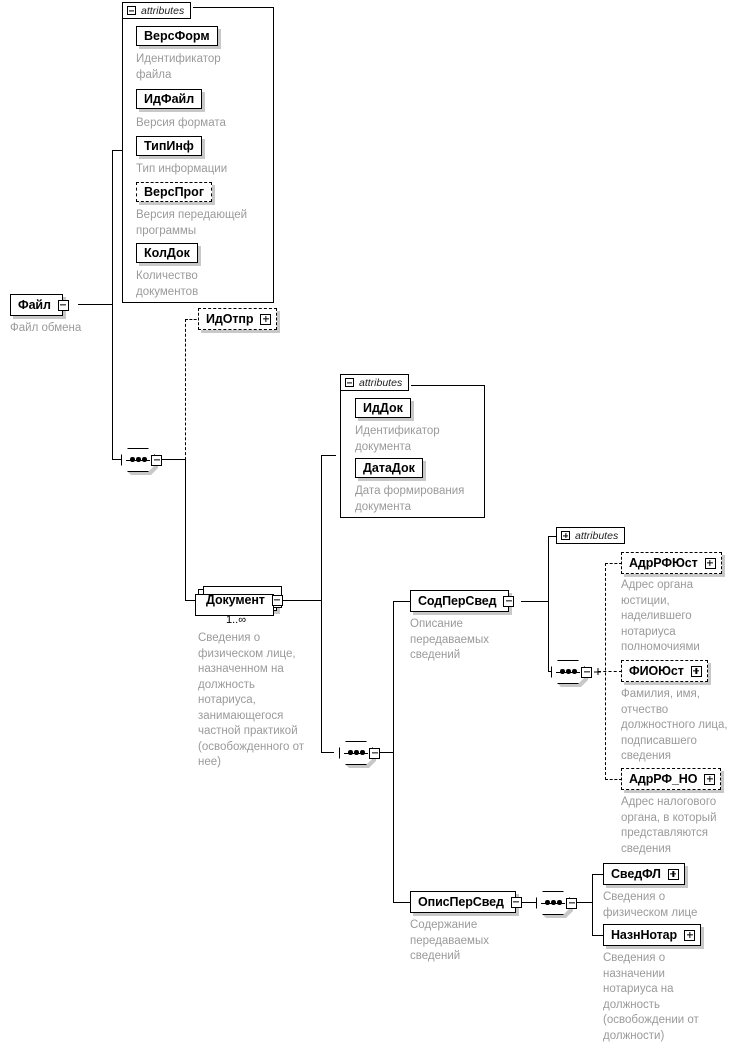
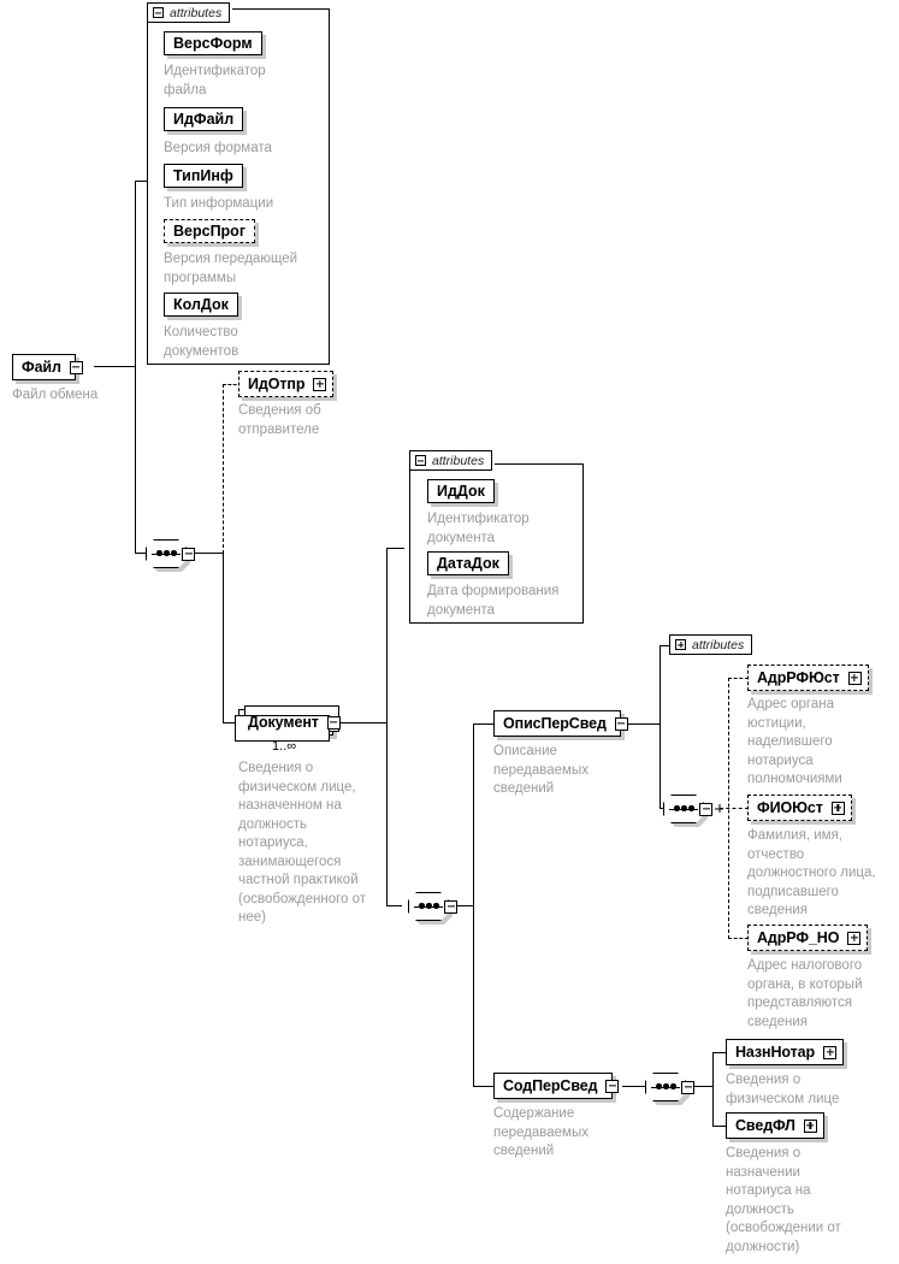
  attributes
  ВерсФорм
  Идентификатор
  файла
  ИдФайл
  Версия формата
  ТипИнф
  Тип информации
  ВерсПрог
  Версия передающей
  программы
  КолДок
  Количество
  документов
  Файл
  Файл обмена
  ИдОтпр
+ Сведения об
+ отправителе
  Документ
  1..∞
  Сведения о
  физическом лице,
  назначенном на
  должность
  нотариуса,
  занимающегося
  частной практикой
  (освобожденного от
  нее)
  attributes
  ИдДок
  Идентификатор
  документа
  ДатаДок
  Дата формирования
  документа
- СодПерСвед
+ ОписПерСвед
  Описание
  передаваемых
  сведений
  attributes
  АдрРФЮст
  Адрес органа
  юстиции,
  наделившего
  нотариуса
  полномочиями
  ФИОЮст
  Фамилия, имя,
  отчество
  должностного лица,
  подписавшего
  сведения
  АдрРФ_НО
  Адрес налогового
  органа, в который
  представляются
  сведения
- ОписПерСвед
+ СодПерСвед
  Содержание
  передаваемых
  сведений
- СведФЛ
+ НазнНотар
  Сведения о
  физическом лице
- НазнНотар
+ СведФЛ
  Сведения о
  назначении
  нотариуса на
  должность
  (освобождении от
  должности)
